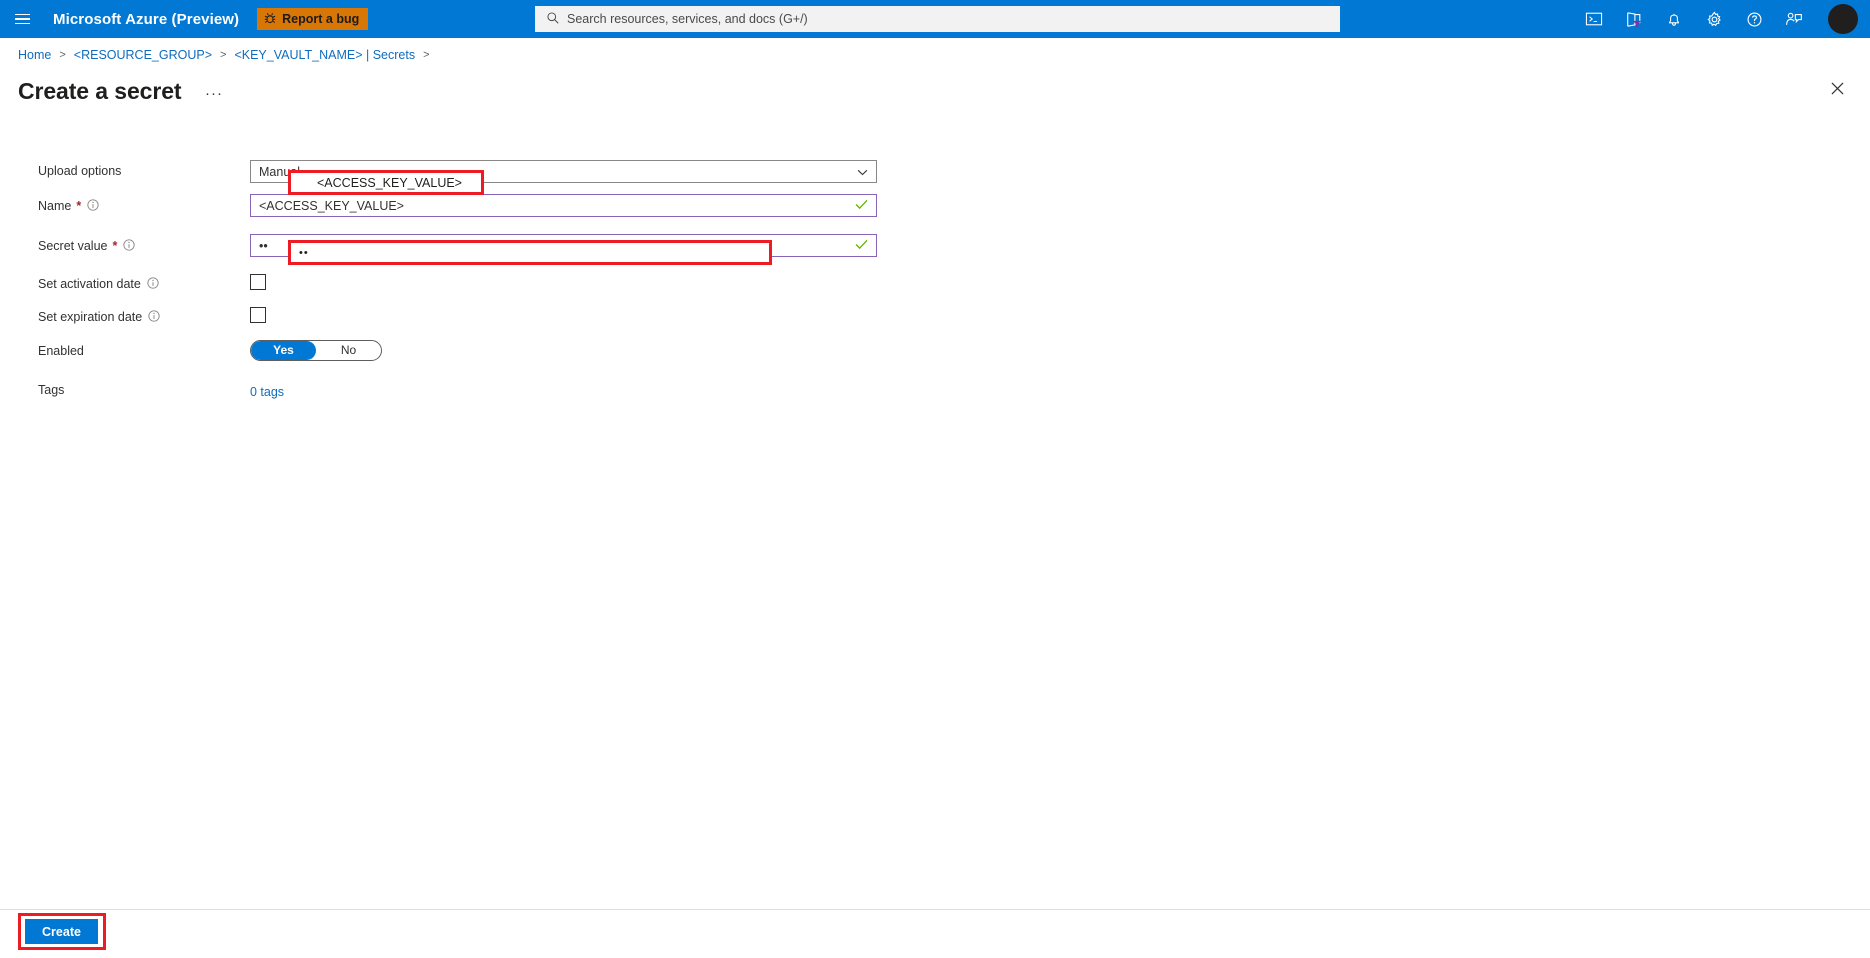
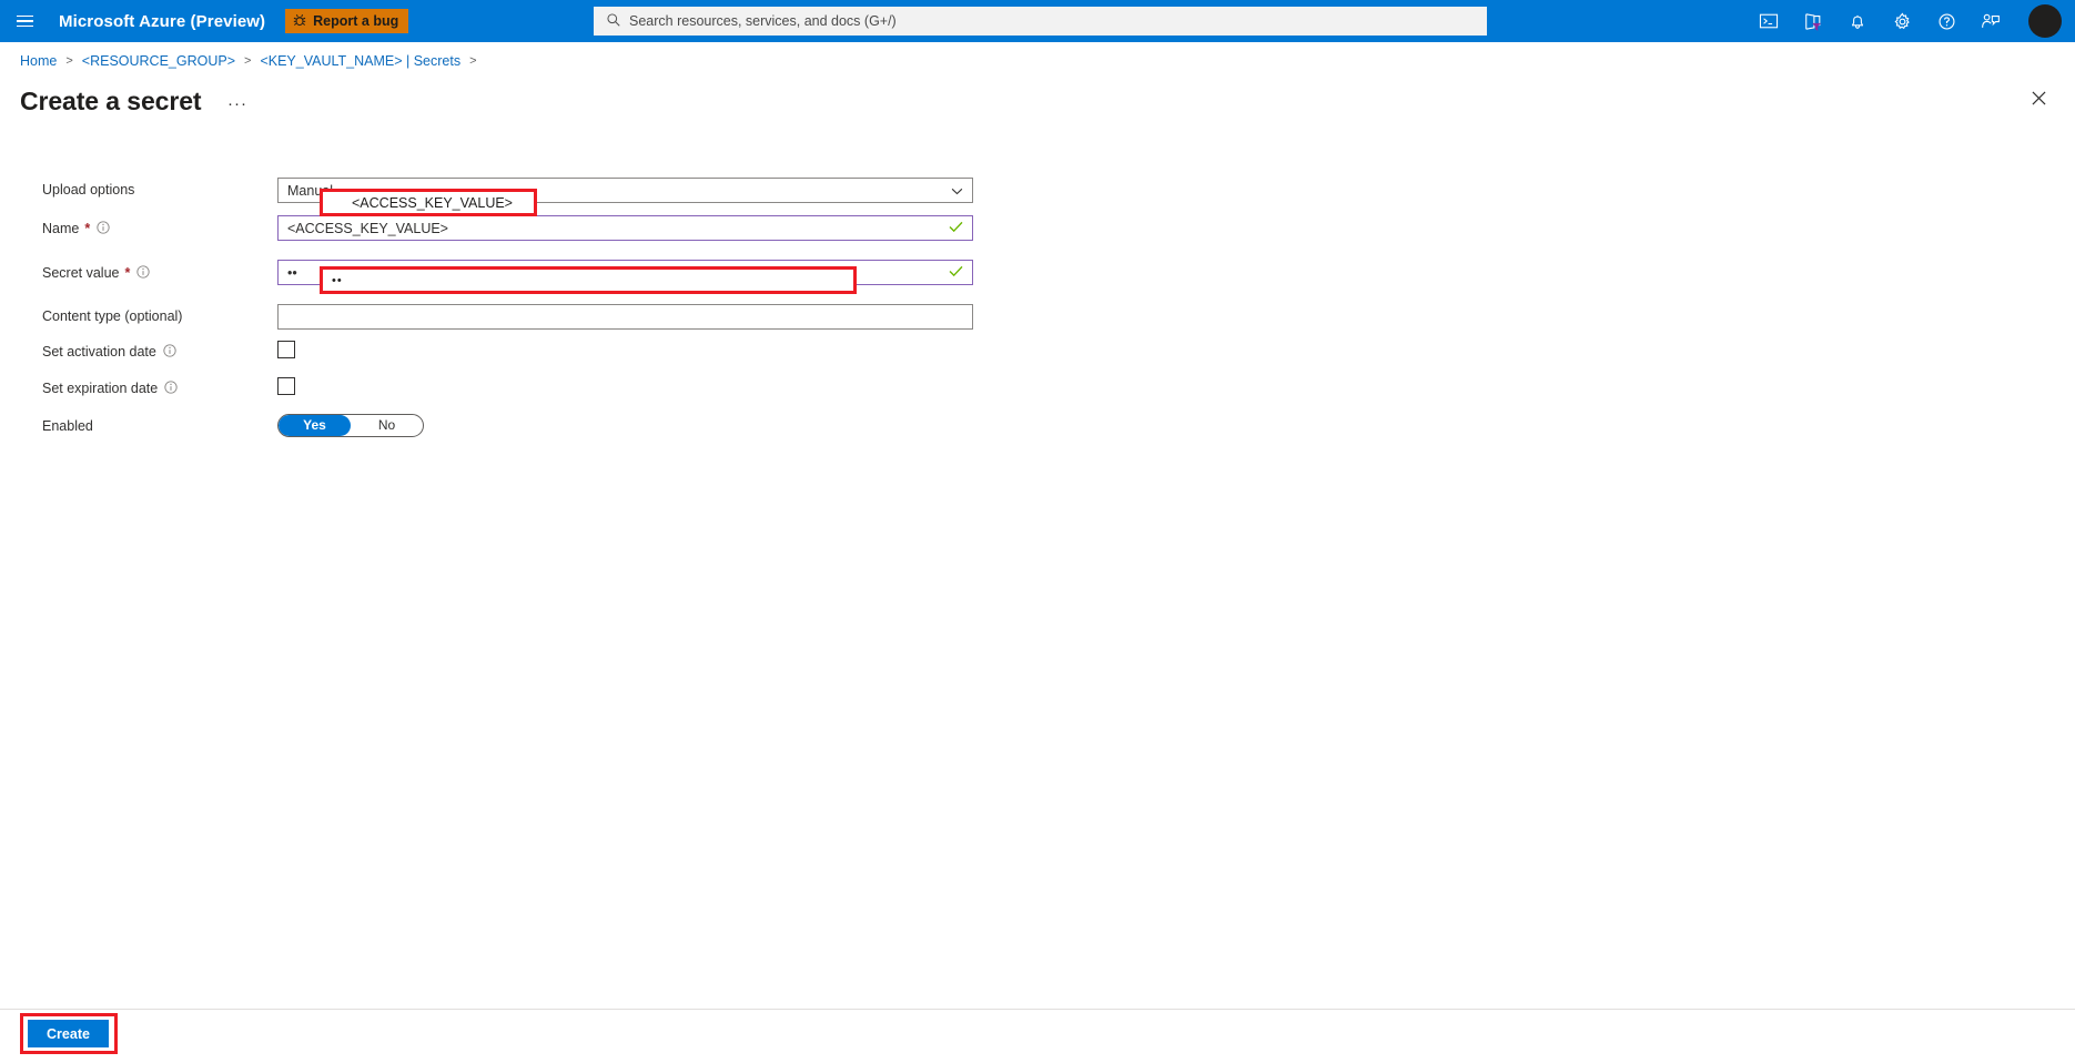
  Microsoft Azure (Preview)
  Report a bug
  Search resources, services, and docs (G+/)
  Home
  >
  <RESOURCE_GROUP>
  >
  <KEY_VAULT_NAME> | Secrets
  >
  Create a secret
  ···
  Upload options
  Name
  *
  <ACCESS_KEY_VALUE>
  Secret value
  *
  ••
+ Content type (optional)
  Set activation date
  Set expiration date
  Enabled
  Yes
  No
- Tags
- 0 tags
  Create
  <ACCESS_KEY_VALUE>
  ••
